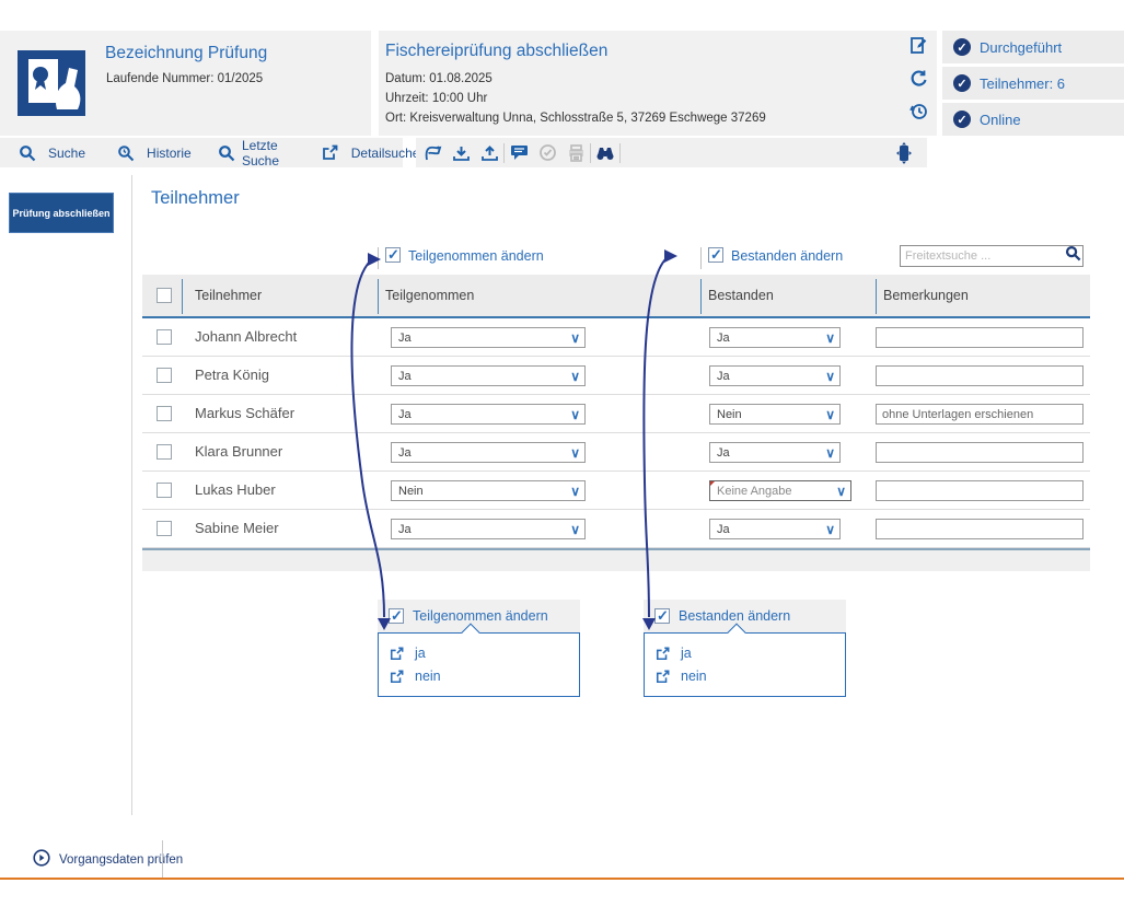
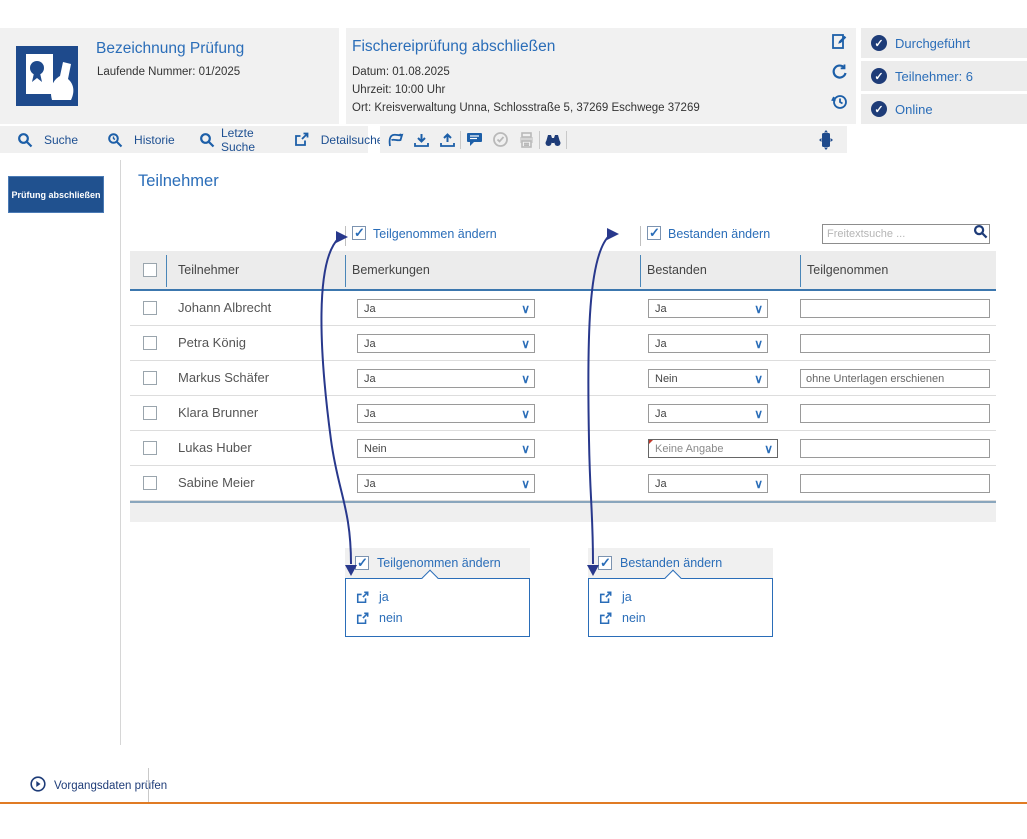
  Bezeichnung Prüfung
  Laufende Nummer: 01/2025
  Fischereiprüfung abschließen
  Datum: 01.08.2025
  Uhrzeit: 10:00 Uhr
  Ort: Kreisverwaltung Unna, Schlosstraße 5, 37269 Eschwege 37269
  ✓
  Durchgeführt
  ✓
  Teilnehmer: 6
  ✓
  Online
  Suche
  Historie
  Letzte Suche
  Detailsuch
  Prüfung abschließen
  Teilnehmer
  Teilgenommen ändern
  Bestanden ändern
  Freitextsuche ...
  Teilnehmer
- Teilgenommen
+ Bemerkungen
  Bestanden
- Bemerkungen
+ Teilgenommen
  Johann Albrecht
  Ja
  ∨
  Ja
  ∨
  Petra König
  Ja
  ∨
  Ja
  ∨
  Markus Schäfer
  Ja
  ∨
  Nein
  ∨
  ohne Unterlagen erschienen
  Klara Brunner
  Ja
  ∨
  Ja
  ∨
  Lukas Huber
  Nein
  ∨
  Keine Angabe
  ∨
  Sabine Meier
  Ja
  ∨
  Ja
  ∨
  Teilgenommen ändern
  ja
  nein
  Bestanden ändern
  ja
  nein
  Vorgangsdaten prfen
